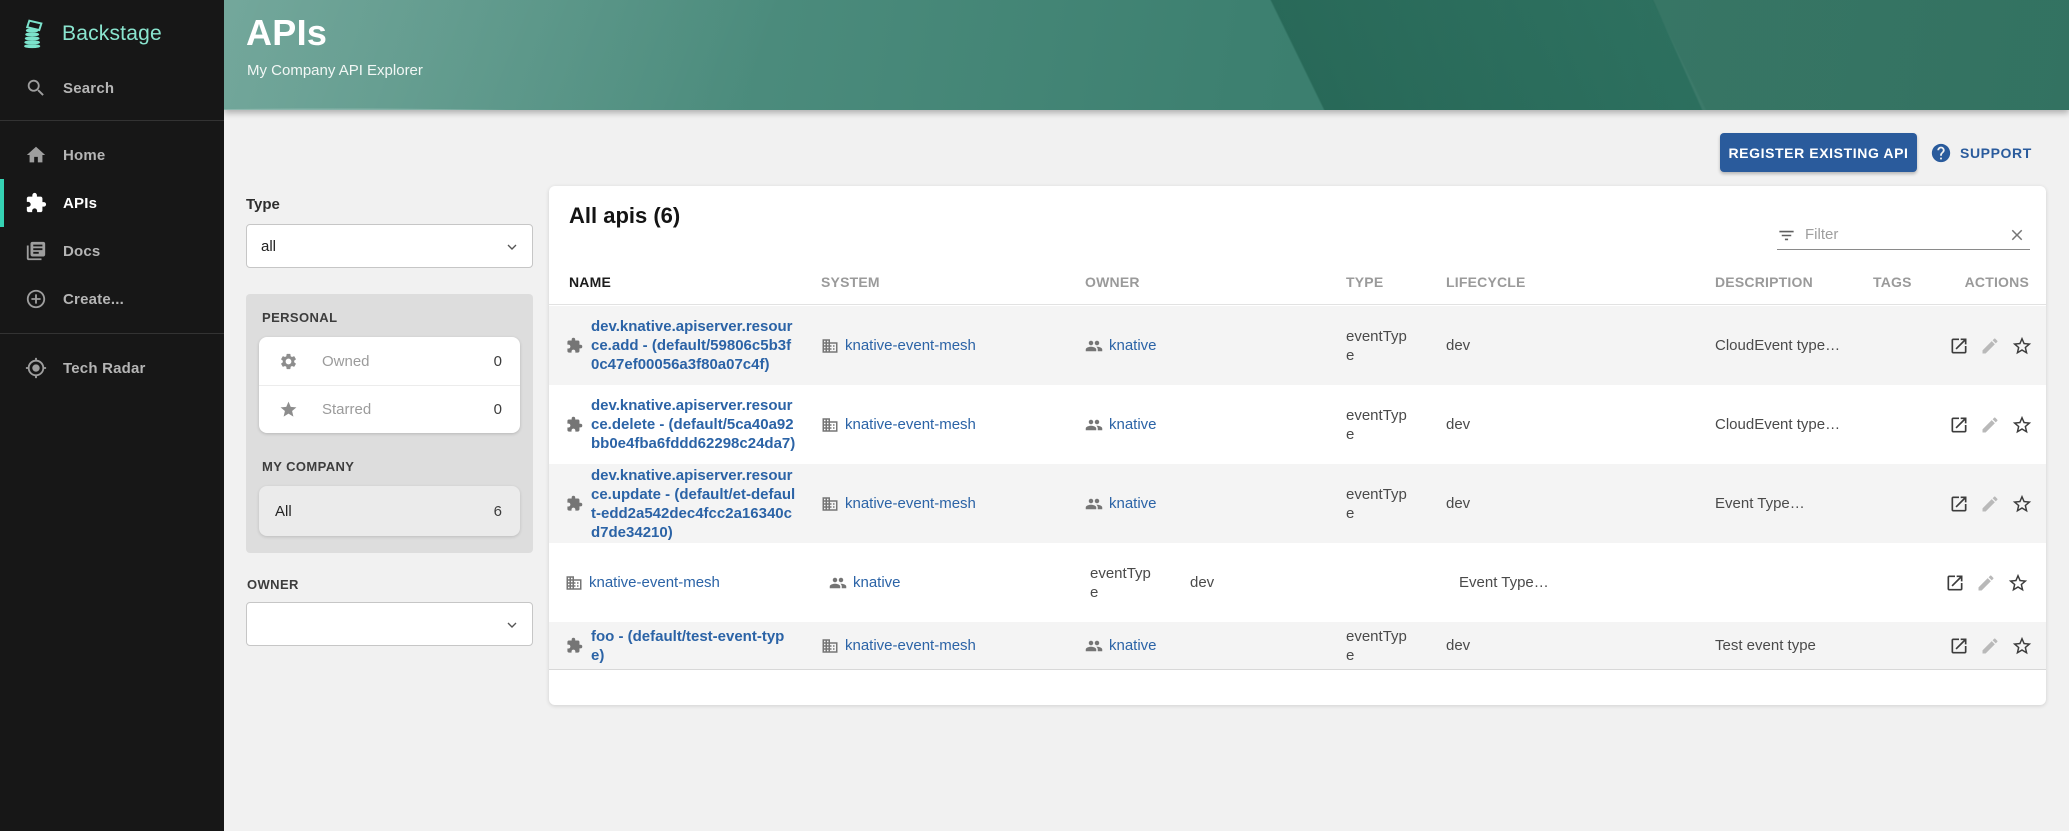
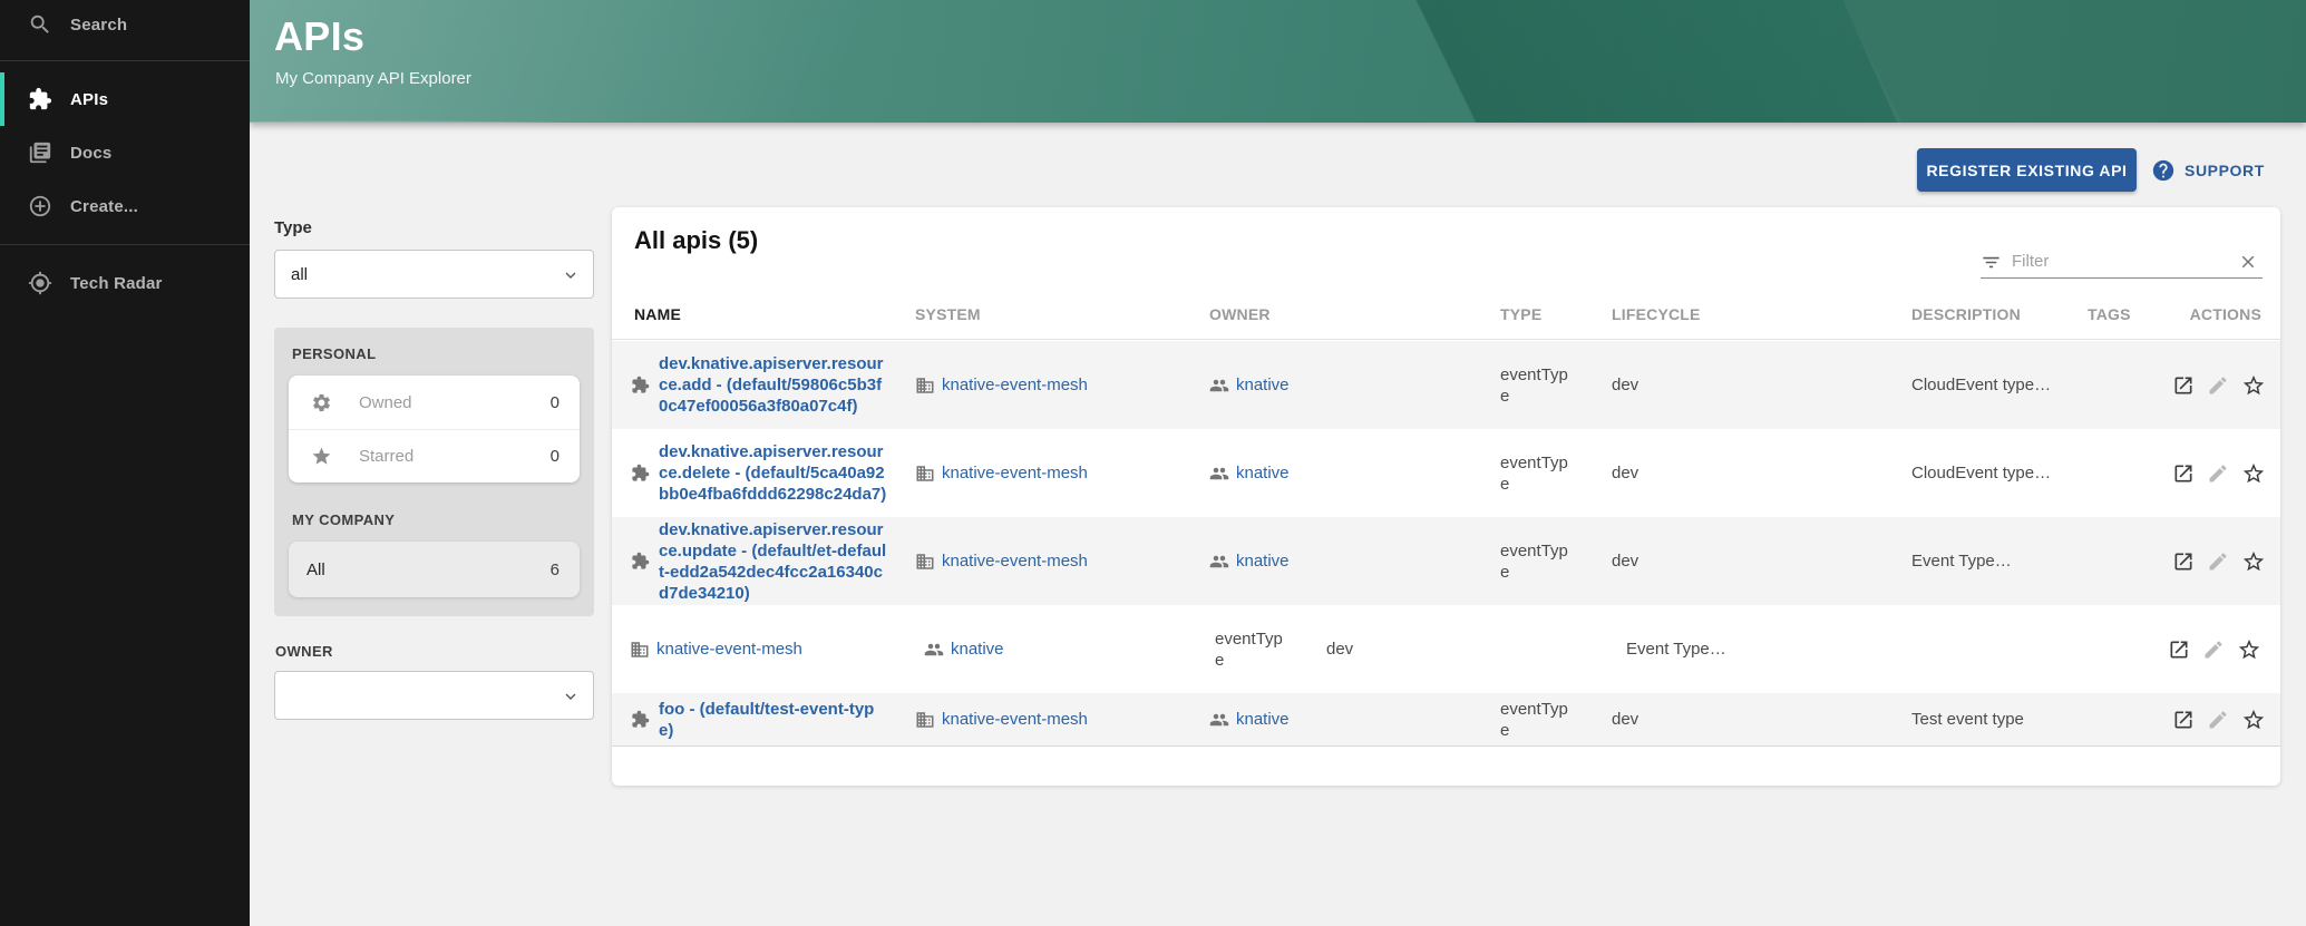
- Backstage
  Search
- Home
  APIs
  Docs
  Create...
  Tech Radar
  APIs
  My Company API Explorer
  REGISTER EXISTING API
  SUPPORT
  Type
  all
  PERSONAL
  Owned
  0
  Starred
  0
  MY COMPANY
  All
  6
  OWNER
- All apis (6)
+ All apis (5)
  Filter
  NAME
  SYSTEM
  OWNER
  TYPE
  LIFECYCLE
  DESCRIPTION
  TAGS
  ACTIONS
  dev.knative.apiserver.resource.add - (default/59806c5b3f0c47ef00056a3f80a07c4f)
  knative-event-mesh
  knative
  eventType
  dev
  CloudEvent type…
  dev.knative.apiserver.resource.delete - (default/5ca40a92bb0e4fba6fddd62298c24da7)
  knative-event-mesh
  knative
  eventType
  dev
  CloudEvent type…
  dev.knative.apiserver.resource.update - (default/et-default-edd2a542dec4fcc2a16340cd7de34210)
  knative-event-mesh
  knative
  eventType
  dev
  Event Type…
  knative-event-mesh
  knative
  eventType
  dev
  Event Type…
  foo - (default/test-event-type)
  knative-event-mesh
  knative
  eventType
  dev
  Test event type
